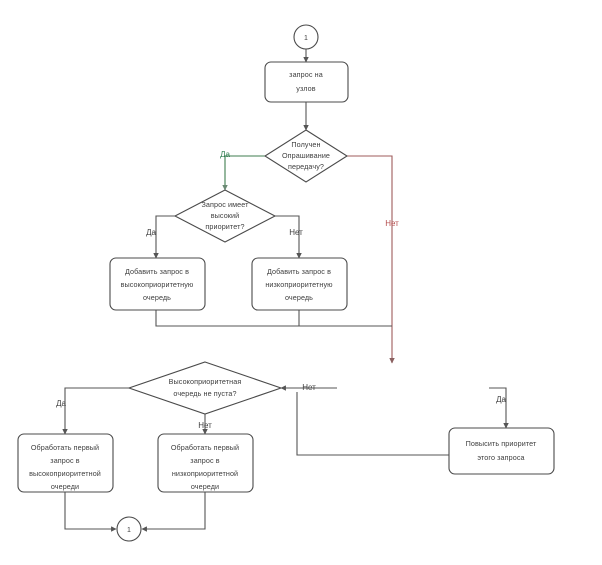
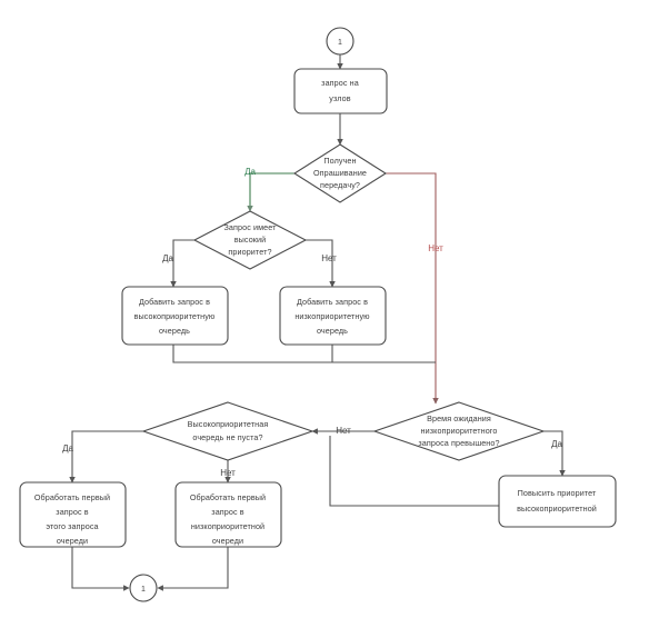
  запрос на
  узлов
  Получен
  Опрашивание
  передачу?
  Запрос имеет
  высокий
  приоритет?
  Добавить запрос в
  высокоприоритетную
  очередь
  Добавить запрос в
  низкоприоритетную
  очередь
  Высокоприоритетная
  очередь не пуста?
+ Время ожидания
+ низкоприоритетного
+ запроса превышено?
  Обработать первый
  запрос в
- высокоприоритетной
+ этого запроса
  очереди
  Обработать первый
  запрос в
  низкоприоритетной
  очереди
  Повысить приоритет
- этого запроса
+ высокоприоритетной
  Да
  Нет
  Да
  Нет
  Нет
  Да
  Да
  Нет
